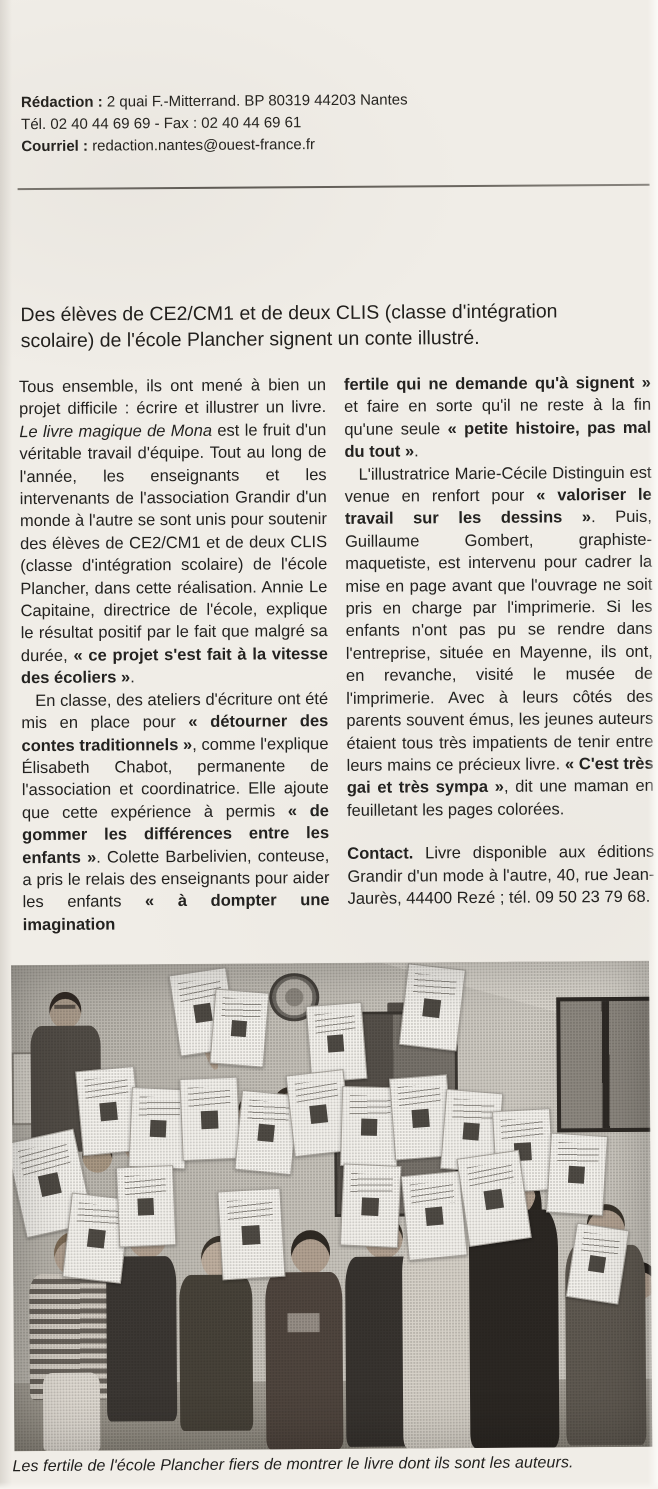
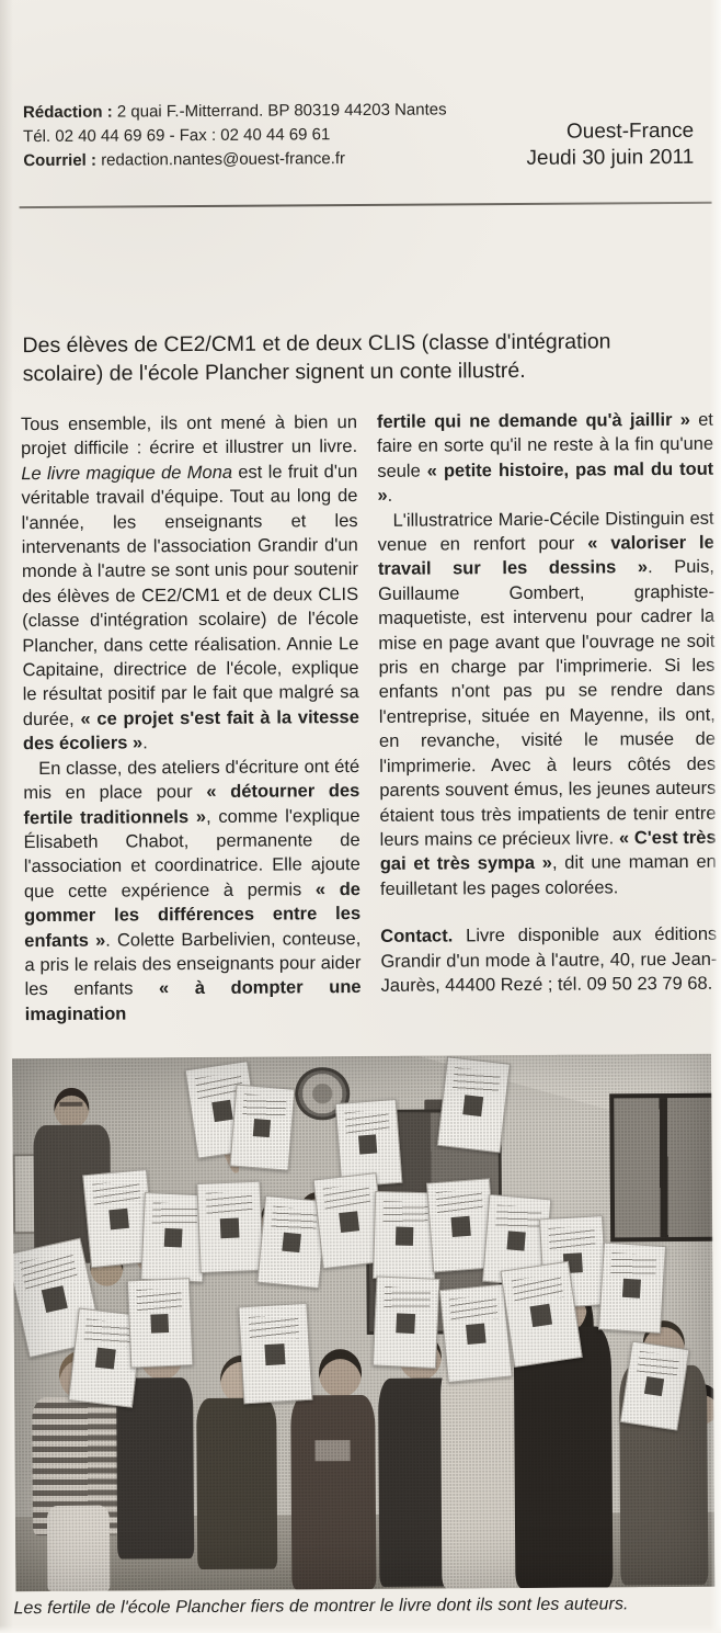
  Rédaction : 2 quai F.-Mitterrand. BP 80319 44203 Nantes
  Tél. 02 40 44 69 69 - Fax : 02 40 44 69 61
  Courriel : redaction.nantes@ouest-france.fr
+ Ouest-France
+ Jeudi 30 juin 2011
  Des élèves de CE2/CM1 et de deux CLIS (classe d'intégration scolaire) de l'école Plancher signent un conte illustré.
  Tous ensemble, ils ont mené à bien un projet difficile : écrire et illustrer un livre. Le livre magique de Mona est le fruit d'un véritable travail d'équipe. Tout au long de l'année, les enseignants et les intervenants de l'association Grandir d'un monde à l'autre se sont unis pour soutenir des élèves de CE2/CM1 et de deux CLIS (classe d'intégration scolaire) de l'école Plancher, dans cette réalisation. Annie Le Capitaine, directrice de l'école, explique le résultat positif par le fait que malgré sa durée, « ce projet s'est fait à la vitesse des écoliers ».
- En classe, des ateliers d'écriture ont été mis en place pour « détourner des contes traditionnels », comme l'explique Élisabeth Chabot, permanente de l'association et coordinatrice. Elle ajoute que cette expérience à permis « de gommer les différences entre les enfants ». Colette Barbelivien, conteuse, a pris le relais des enseignants pour aider les enfants « à dompter une imagination
+ En classe, des ateliers d'écriture ont été mis en place pour « détourner des fertile traditionnels », comme l'explique Élisabeth Chabot, permanente de l'association et coordinatrice. Elle ajoute que cette expérience à permis « de gommer les différences entre les enfants ». Colette Barbelivien, conteuse, a pris le relais des enseignants pour aider les enfants « à dompter une imagination
- fertile qui ne demande qu'à signent » et faire en sorte qu'il ne reste à la fin qu'une seule « petite histoire, pas ma du tout ».
+ fertile qui ne demande qu'à jaillir » e faire en sorte qu'il ne reste à la fin qu'une seule « petite histoire, pas mal du tou ».
  L'illustratrice Marie-Cécile Distinguin es venue en renfort pour « valoriser l travail sur les dessins ». Puis Guillaume Gombert, graphistemaquetiste, est intervenu pour cadrer l mise en page avant que l'ouvrage ne soi pris en charge par l'imprimerie. Si le enfants n'ont pas pu se rendre dan l'entreprise, située en Mayenne, ils ont en revanche, visité le musée d l'imprimerie. Avec à leurs côtés de parents souvent émus, les jeunes auteur étaient tous très impatients de tenir entr leurs mains ce précieux livre. « C'est trè gai et très sympa », dit une maman e feuilletant les pages colorées.
  Contact. Livre disponible aux édition Grandir d'un mode à l'autre, 40, rue JeanJaurès, 44400 Rezé ; tél. 09 50 23 79 68
  Les fertile de l'école Plancher fiers de montrer le livre dont ils sont les auteurs.
